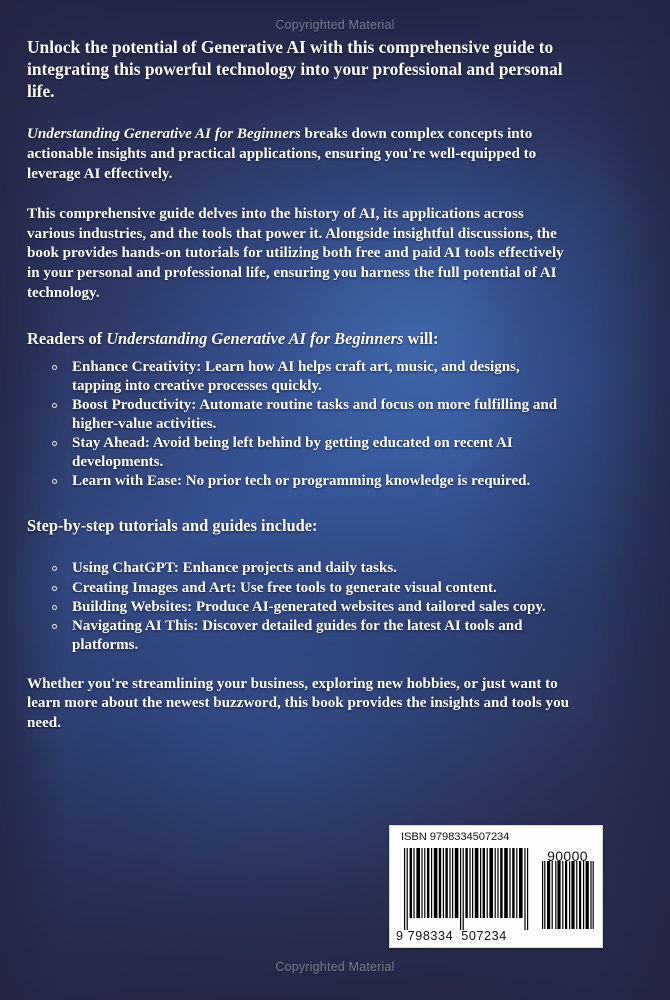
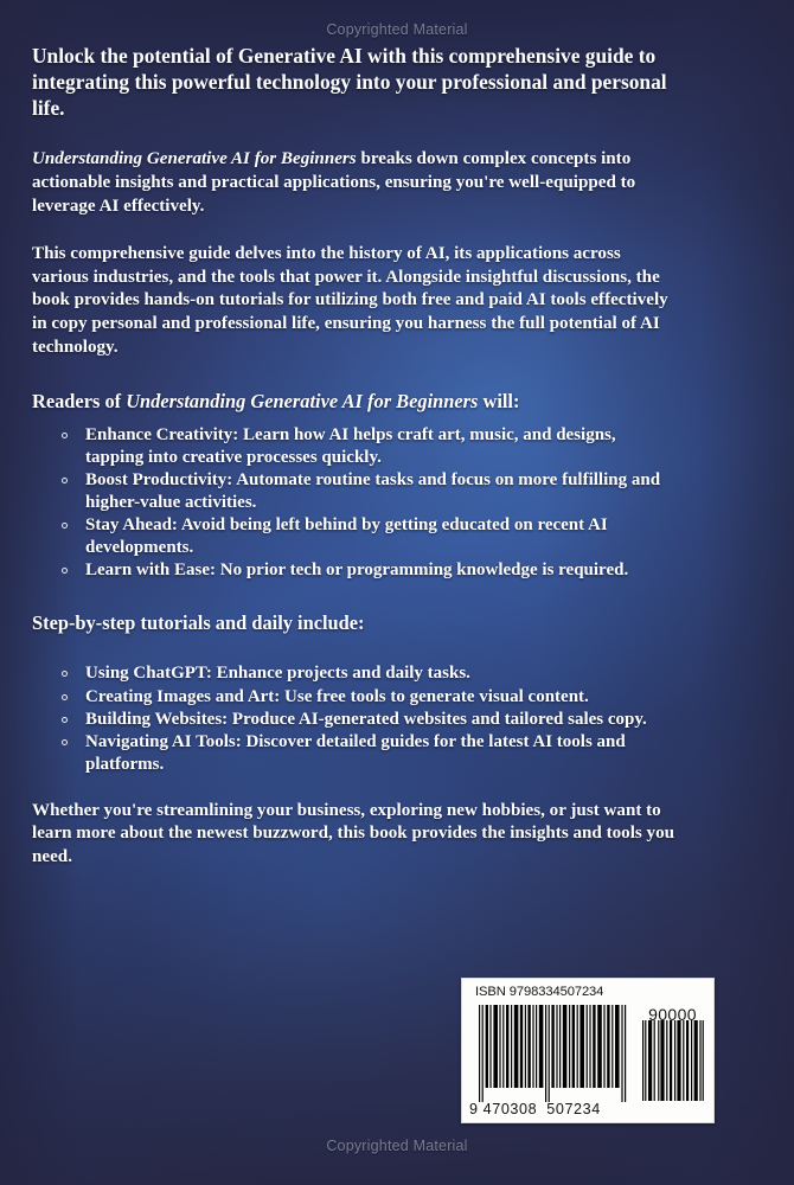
  Copyrighted Material
  Unlock the potential of Generative AI with this comprehensive guide to integrating this powerful technology into your professional and personal life.
  Understanding Generative AI for Beginners breaks down complex concepts into actionable insights and practical applications, ensuring you're well-equipped to leverage AI effectively.
- This comprehensive guide delves into the history of AI, its applications across various industries, and the tools that power it. Alongside insightful discussions, the book provides hands-on tutorials for utilizing both free and paid AI tools effectively in your personal and professional life, ensuring you harness the full potential of AI technology.
+ This comprehensive guide delves into the history of AI, its applications across various industries, and the tools that power it. Alongside insightful discussions, the book provides hands-on tutorials for utilizing both free and paid AI tools effectively in copy personal and professional life, ensuring you harness the full potential of AI technology.
  Readers of Understanding Generative AI for Beginners will:
  Enhance Creativity: Learn how AI helps craft art, music, and designs, tapping into creative processes quickly.
  Boost Productivity: Automate routine tasks and focus on more fulfilling and higher-value activities.
  Stay Ahead: Avoid being left behind by getting educated on recent AI developments.
  Learn with Ease: No prior tech or programming knowledge is required.
- Step-by-step tutorials and guides include:
+ Step-by-step tutorials and daily include:
  Using ChatGPT: Enhance projects and daily tasks.
  Creating Images and Art: Use free tools to generate visual content.
  Building Websites: Produce AI-generated websites and tailored sales copy.
- Navigating AI This: Discover detailed guides for the latest AI tools and platforms.
+ Navigating AI Tools: Discover detailed guides for the latest AI tools and platforms.
  Whether you're streamlining your business, exploring new hobbies, or just want to learn more about the newest buzzword, this book provides the insights and tools you need.
  ISBN 9798334507234
  90000
- 9 798334 507234
+ 9 470308 507234
  Copyrighted Material
